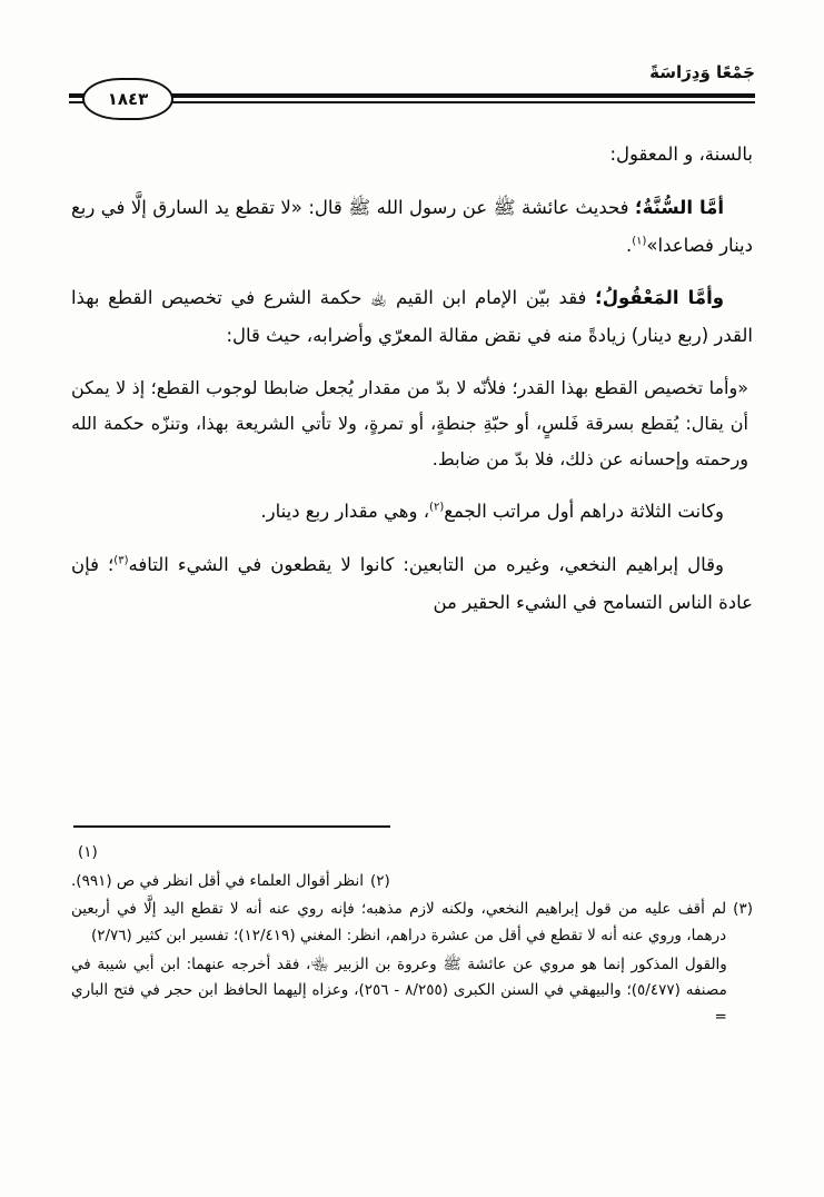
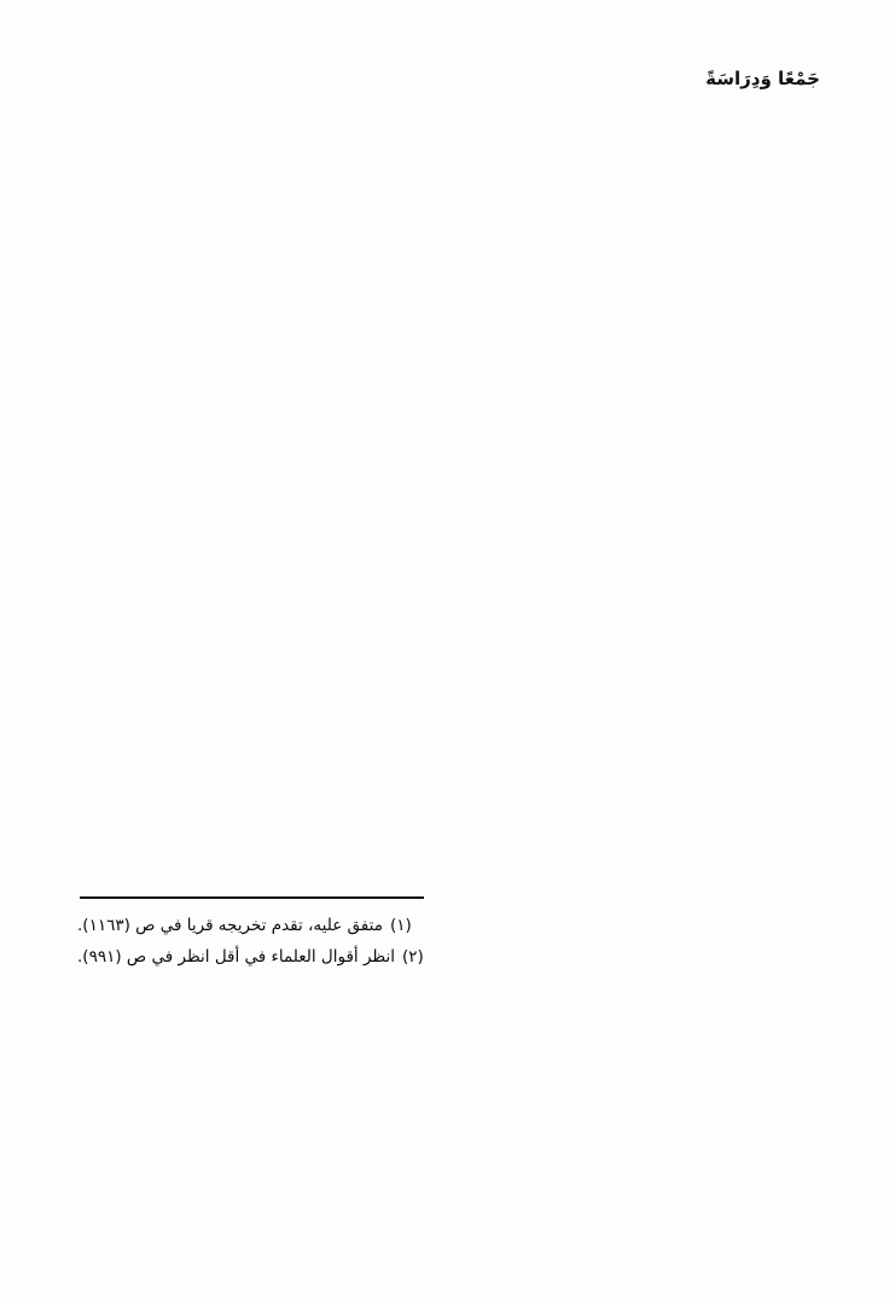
  جَمْعًا وَدِرَاسَةً
- ١٨٤٣
- بالسنة، و المعقول:
- أمَّا السُّنَّةُ؛ فحديث عائشة ﷺ عن رسول الله ﷺ قال: «لا تقطع يد السارق إلَّا في ربع دينار فصاعدا»(١).
- وأمَّا المَعْقُولُ؛ فقد بيّن الإمام ابن القيم ﵀ حكمة الشرع في تخصيص القطع بهذا القدر (ربع دينار) زيادةً منه في نقض مقالة المعرّي وأضرابه، حيث قال:
- «وأما تخصيص القطع بهذا القدر؛ فلأنّه لا بدّ من مقدار يُجعل ضابطا لوجوب القطع؛ إذ لا يمكن أن يقال: يُقطع بسرقة فَلسٍ، أو حبّةِ جنطةٍ، أو تمرةٍ، ولا تأتي الشريعة بهذا، وتنزّه حكمة الله ورحمته وإحسانه عن ذلك، فلا بدّ من ضابط.
- وكانت الثلاثة دراهم أول مراتب الجمع(٢)، وهي مقدار ربع دينار.
- وقال إبراهيم النخعي، وغيره من التابعين: كانوا لا يقطعون في الشيء التافه(٣)؛ فإن عادة الناس التسامح في الشيء الحقير من
  (١)
+ متفق عليه، تقدم تخريجه قريا في ص (١١٦٣).
  (٢)
  انظر أقوال العلماء في أقل انظر في ص (٩٩١).
- (٣)
- لم أقف عليه من قول إبراهيم النخعي، ولكنه لازم مذهبه؛ فإنه روي عنه أنه لا تقطع اليد إلَّا في أربعين درهما، وروي عنه أنه لا تقطع في أقل من عشرة دراهم، انظر: المغني (١٢/٤١٩)؛ تفسير ابن كثير (٢/٧٦)
- والقول المذكور إنما هو مروي عن عائشة ﷺ وعروة بن الزبير ﵄، فقد أخرجه عنهما: ابن أبي شيبة في مصنفه (٥/٤٧٧)؛ والبيهقي في السنن الكبرى (٨/٢٥٥ - ٢٥٦)، وعزاه إليهما الحافظ ابن حجر في فتح الباري =
